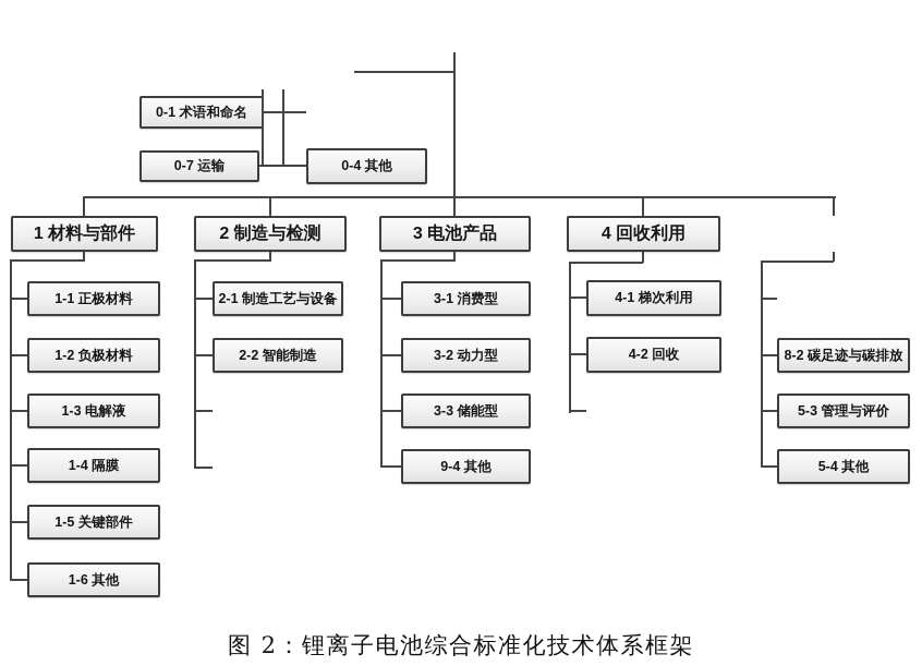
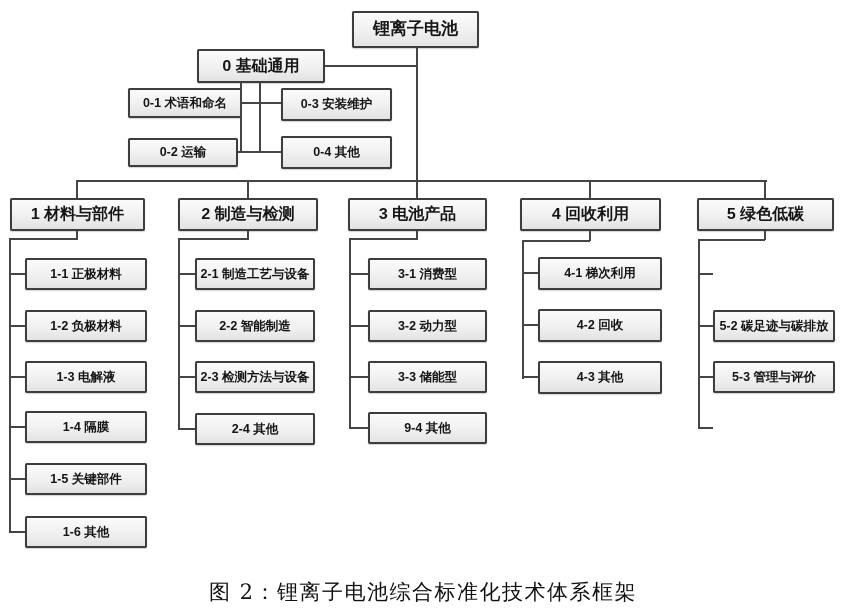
+ 锂离子电池
+ 0 基础通用
  0-1 术语和命名
- 0-7 运输
+ 0-2 运输
+ 0-3 安装维护
  0-4 其他
  1 材料与部件
  2 制造与检测
  3 电池产品
  4 回收利用
+ 5 绿色低碳
  1-1 正极材料
  1-2 负极材料
  1-3 电解液
  1-4 隔膜
  1-5 关键部件
  1-6 其他
  2-1 制造工艺与设备
  2-2 智能制造
+ 2-3 检测方法与设备
+ 2-4 其他
  3-1 消费型
  3-2 动力型
  3-3 储能型
  9-4 其他
  4-1 梯次利用
  4-2 回收
+ 4-3 其他
- 8-2 碳足迹与碳排放
+ 5-2 碳足迹与碳排放
  5-3 管理与评价
- 5-4 其他
  图 2：锂离子电池综合标准化技术体系框架
